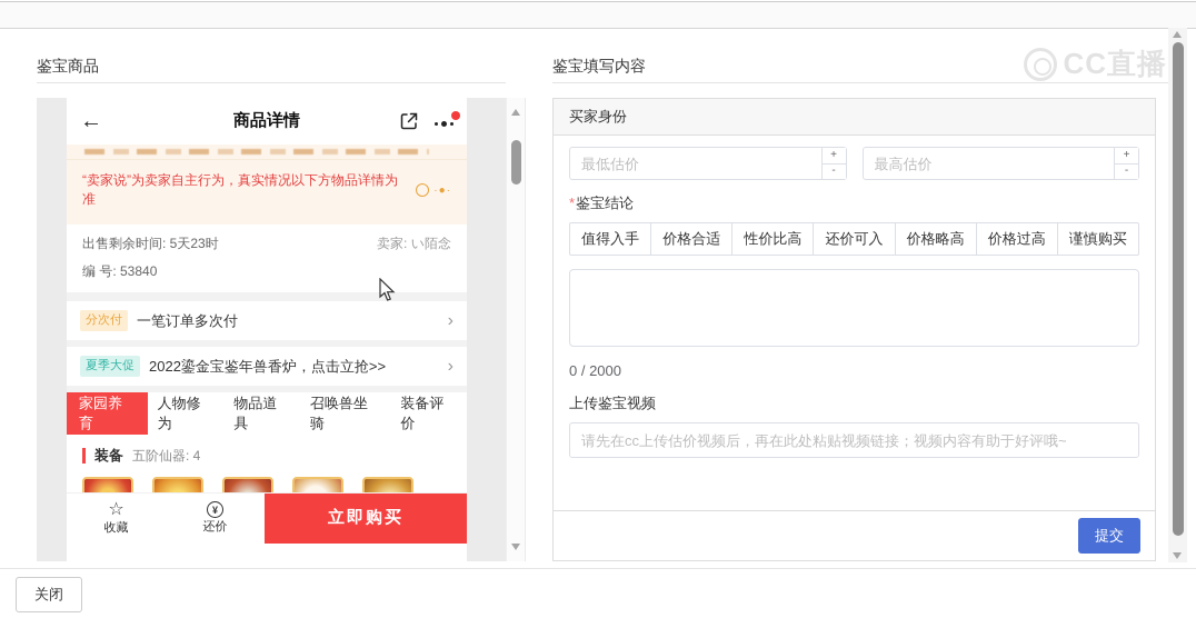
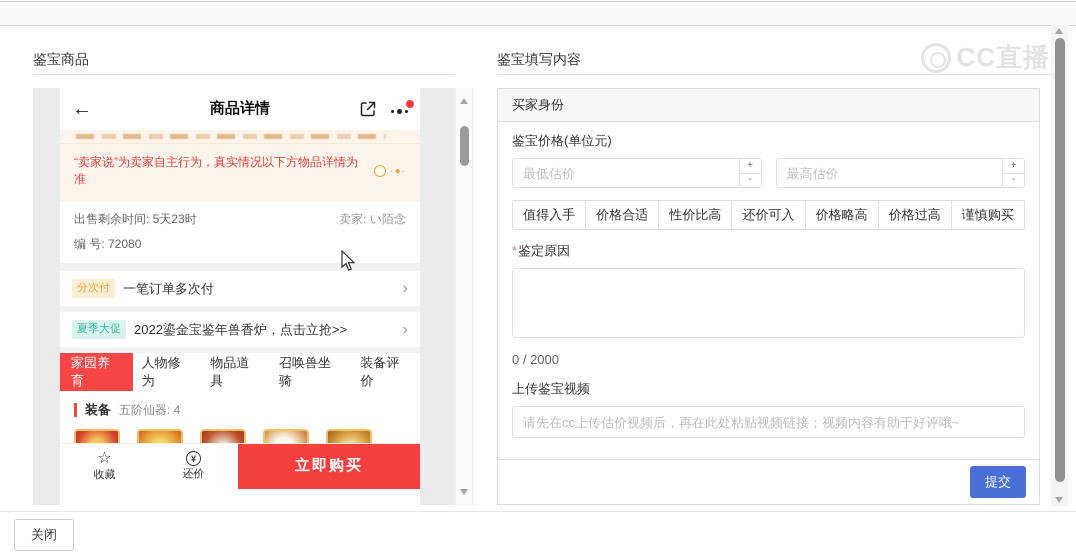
  鉴宝商品
  鉴宝填写内容
  CC直播
  ←
  商品详情
  “卖家说”为卖家自主行为，真实情况以下方物品详情为准
  ·●·
  出售剩余时间: 5天23时
  卖家: い陌念
- 编 号: 53840
+ 编 号: 72080
  分次付
  一笔订单多次付
  ›
  夏季大促
  2022鎏金宝鉴年兽香炉，点击立抢>>
  ›
  家园养育
  人物修为
  物品道具
  召唤兽坐骑
  装备评价
  装备
  五阶仙器: 4
  ☆
  收藏
  ¥
  还价
  立即购买
  买家身份
+ 鉴宝价格(单位元)
  最低估价
  +
  -
  最高估价
  +
  -
- *鉴宝结论
  值得入手
  价格合适
  性价比高
  还价可入
  价格略高
  价格过高
  谨慎购买
+ *鉴定原因
  0 / 2000
  上传鉴宝视频
  请先在cc上传估价视频后，再在此处粘贴视频链接；视频内容有助于好评哦~
  提交
  关闭
